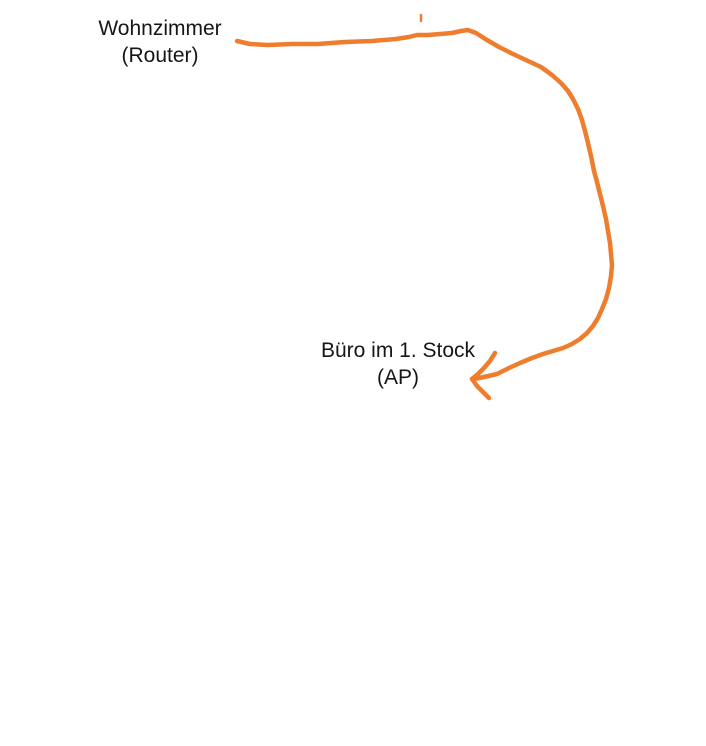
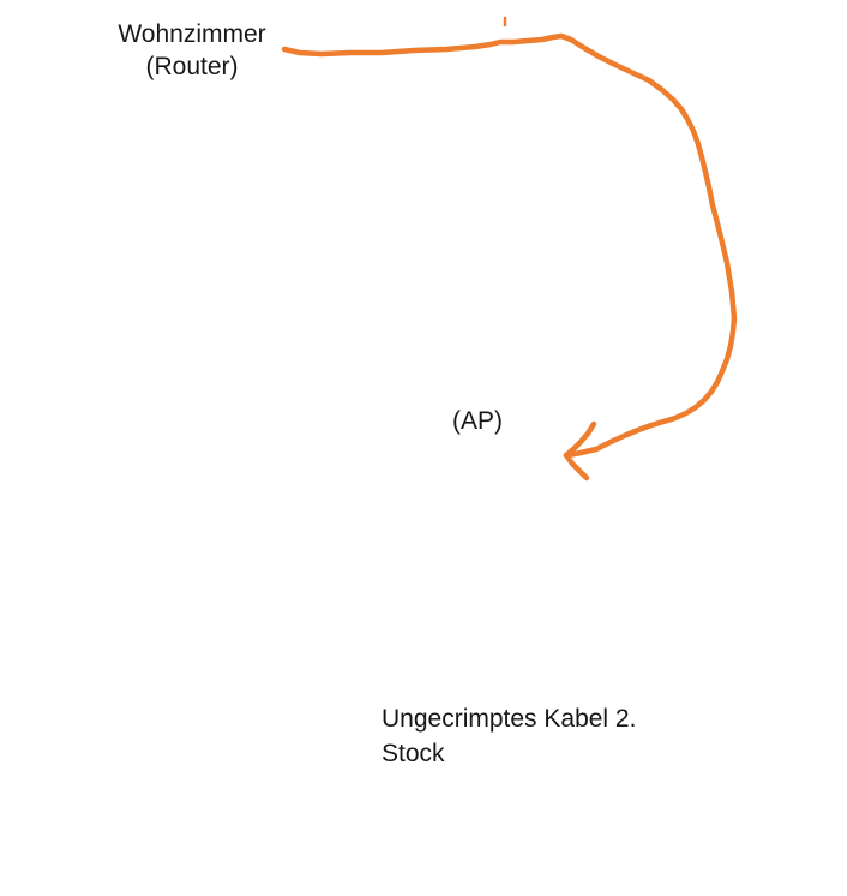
  Wohnzimmer
  (Router)
- Büro im 1. Stock
  (AP)
+ Ungecrimptes Kabel 2.
+ Stock
